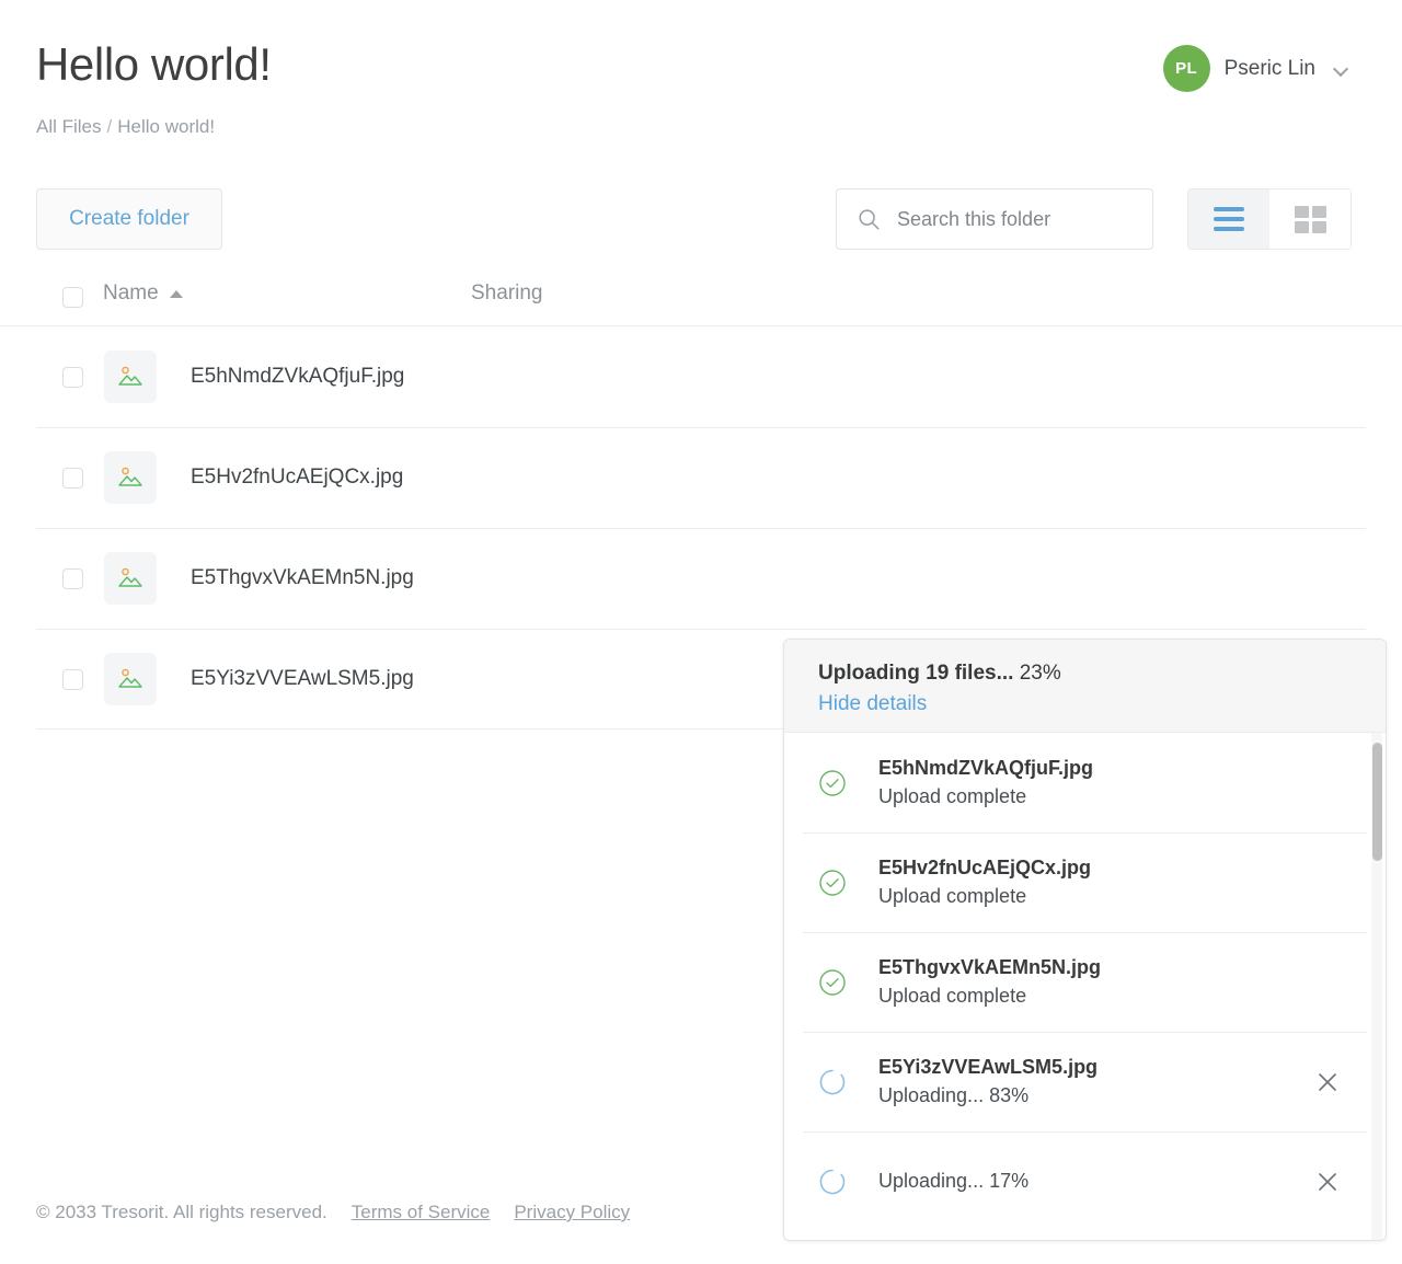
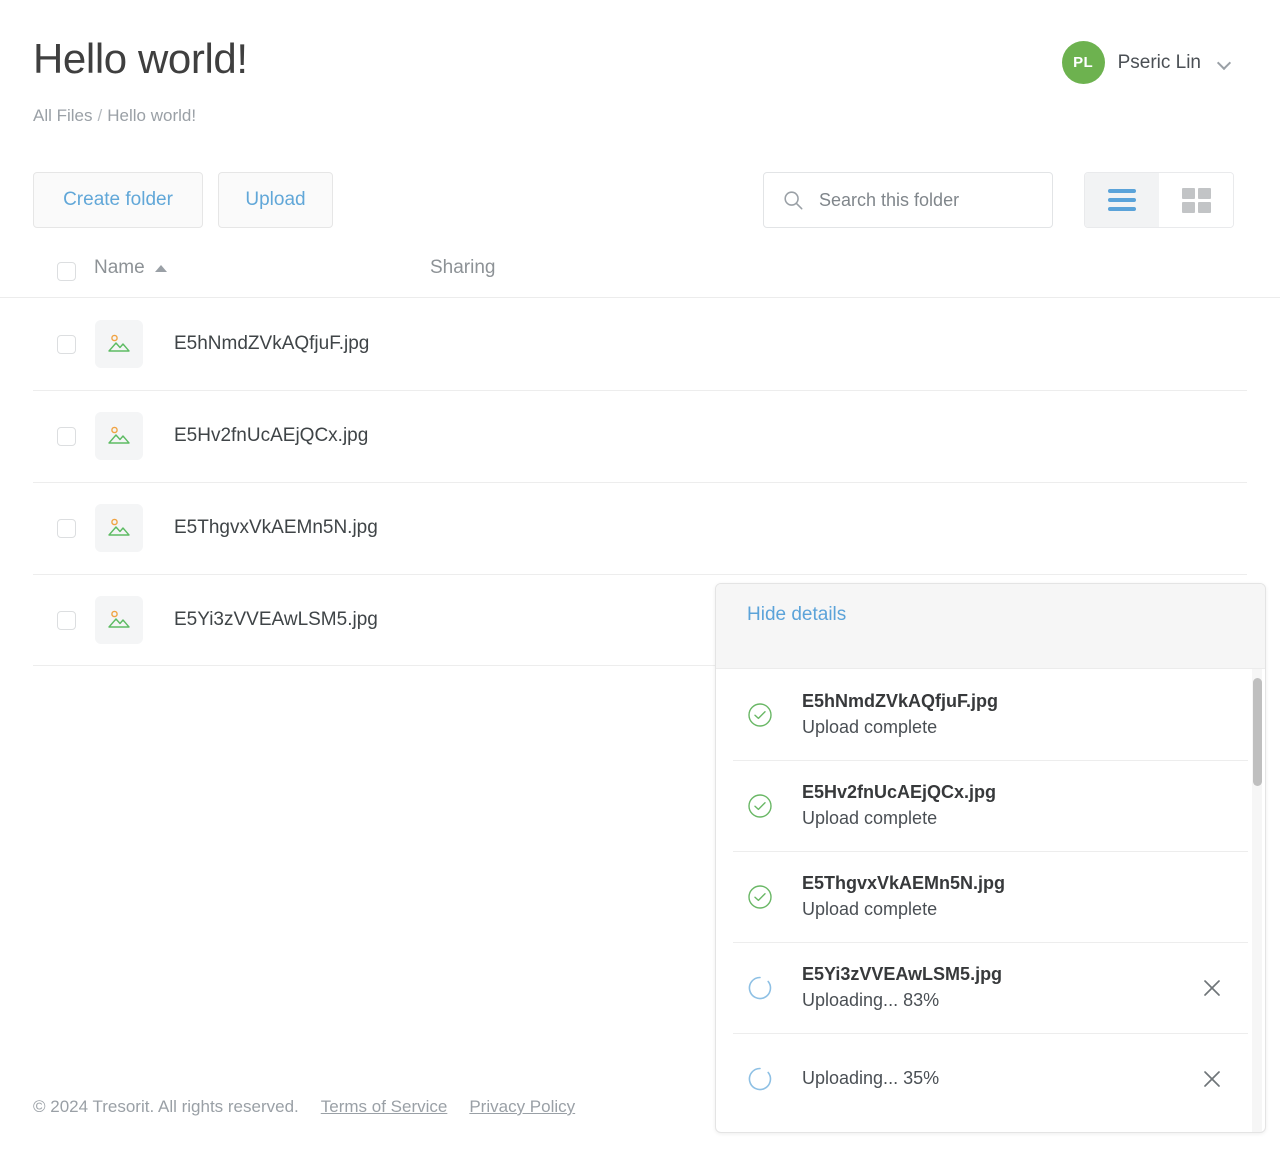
  Hello world!
  All Files / Hello world!
  PL
  Pseric Lin
  Create folder
+ Upload
  Search this folder
  Name
  Sharing
  E5hNmdZVkAQfjuF.jpg
  E5Hv2fnUcAEjQCx.jpg
  E5ThgvxVkAEMn5N.jpg
  E5Yi3zVVEAwLSM5.jpg
- © 2033 Tresorit. All rights reserved.
+ © 2024 Tresorit. All rights reserved.
  Terms of Service
  Privacy Policy
- Uploading 19 files... 23%
  Hide details
  E5hNmdZVkAQfjuF.jpg
  Upload complete
  E5Hv2fnUcAEjQCx.jpg
  Upload complete
  E5ThgvxVkAEMn5N.jpg
  Upload complete
  E5Yi3zVVEAwLSM5.jpg
  Uploading... 83%
- Uploading... 17%
+ Uploading... 35%
